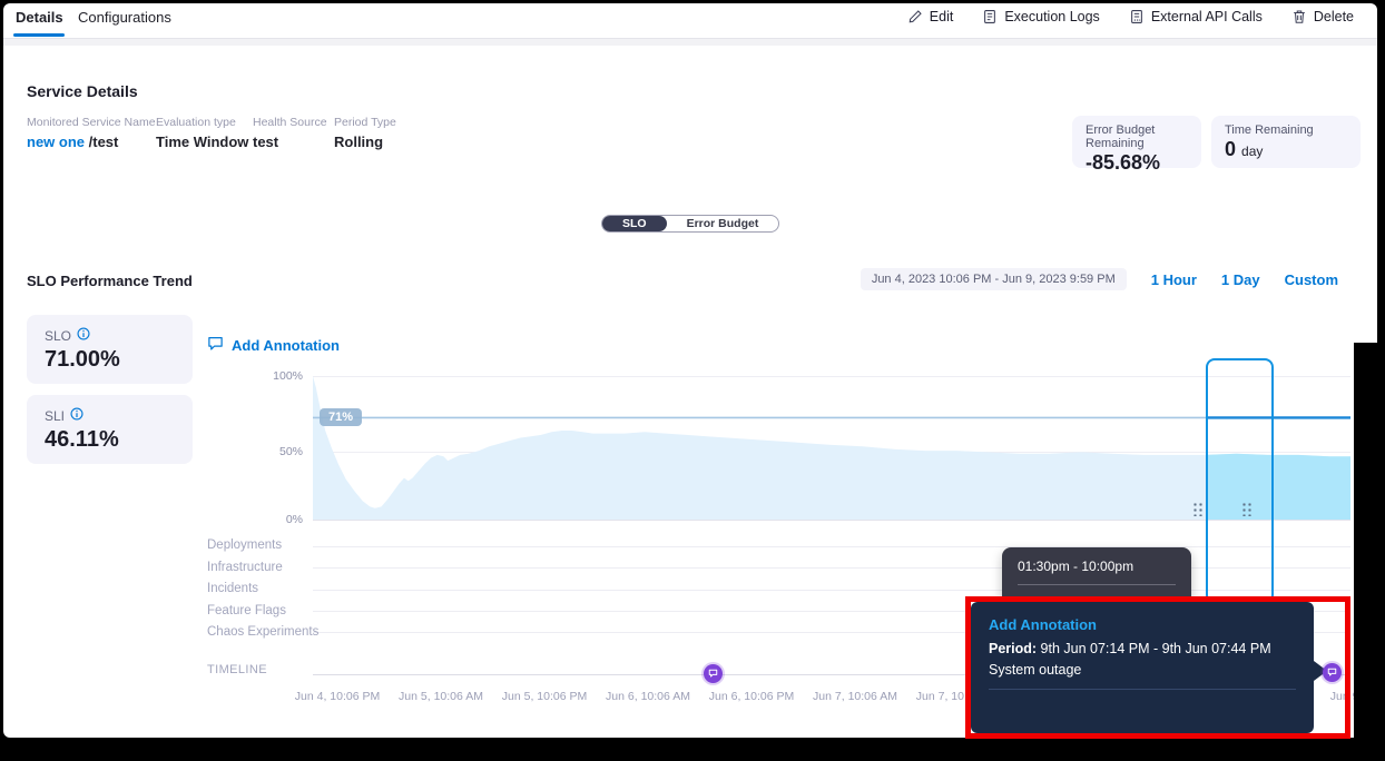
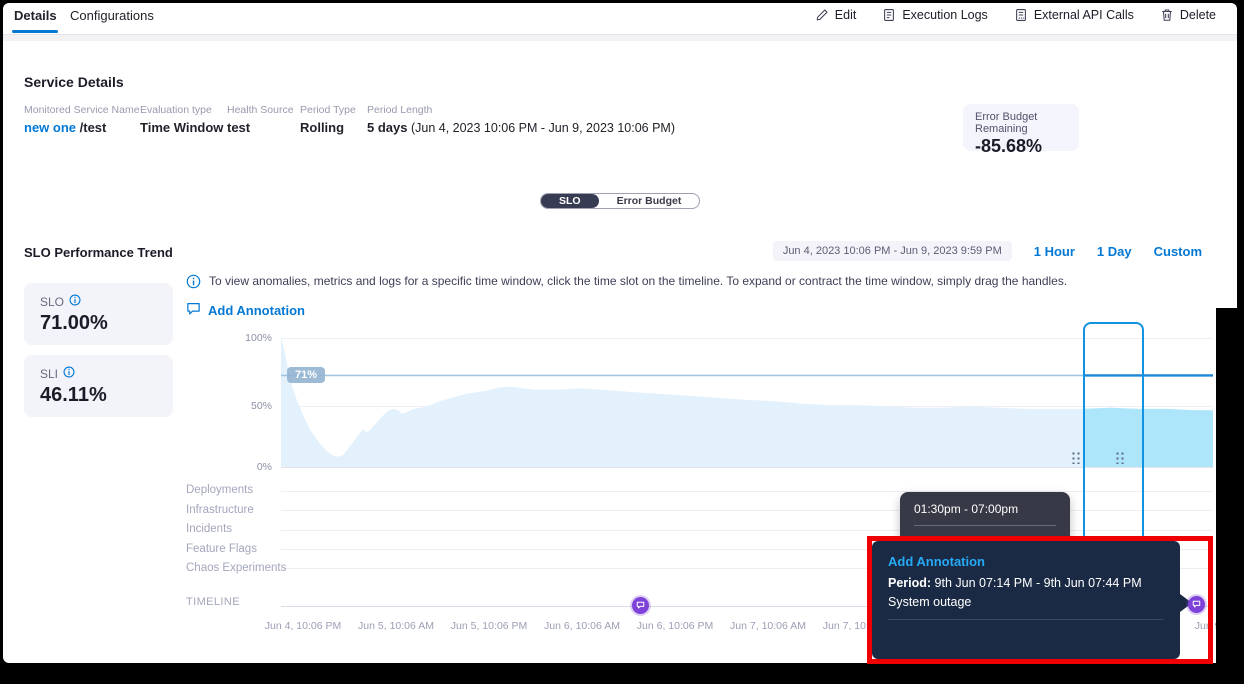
  Details
  Configurations
  Edit
  Execution Logs
  External API Calls
  Delete
  Service Details
  Monitored Service Name
  new one /test
  Evaluation type
  Time Window
  Health Source
  test
  Period Type
  Rolling
+ Period Length
+ 5 days (Jun 4, 2023 10:06 PM - Jun 9, 2023 10:06 PM)
  Error Budget Remaining
  -85.68%
- Time Remaining
- 0 day
  SLO
  Error Budget
  SLO Performance Trend
  Jun 4, 2023 10:06 PM - Jun 9, 2023 9:59 PM
  1 Hour
  1 Day
  Custom
+ To view anomalies, metrics and logs for a specific time window, click the time slot on the timeline. To expand or contract the time window, simply drag the handles.
  Add Annotation
  SLO
  71.00%
  SLI
  46.11%
  100%
  50%
  0%
  71%
  Deployments
  Infrastructure
  Incidents
  Feature Flags
  Chaos Experiments
  TIMELINE
  Jun 4, 10:06 PM
  Jun 5, 10:06 AM
  Jun 5, 10:06 PM
  Jun 6, 10:06 AM
  Jun 6, 10:06 PM
  Jun 7, 10:06 AM
- 01:30pm - 10:00pm
+ 01:30pm - 07:00pm
  Add Annotation
  Period: 9th Jun 07:14 PM - 9th Jun 07:44 PM
  System outage
